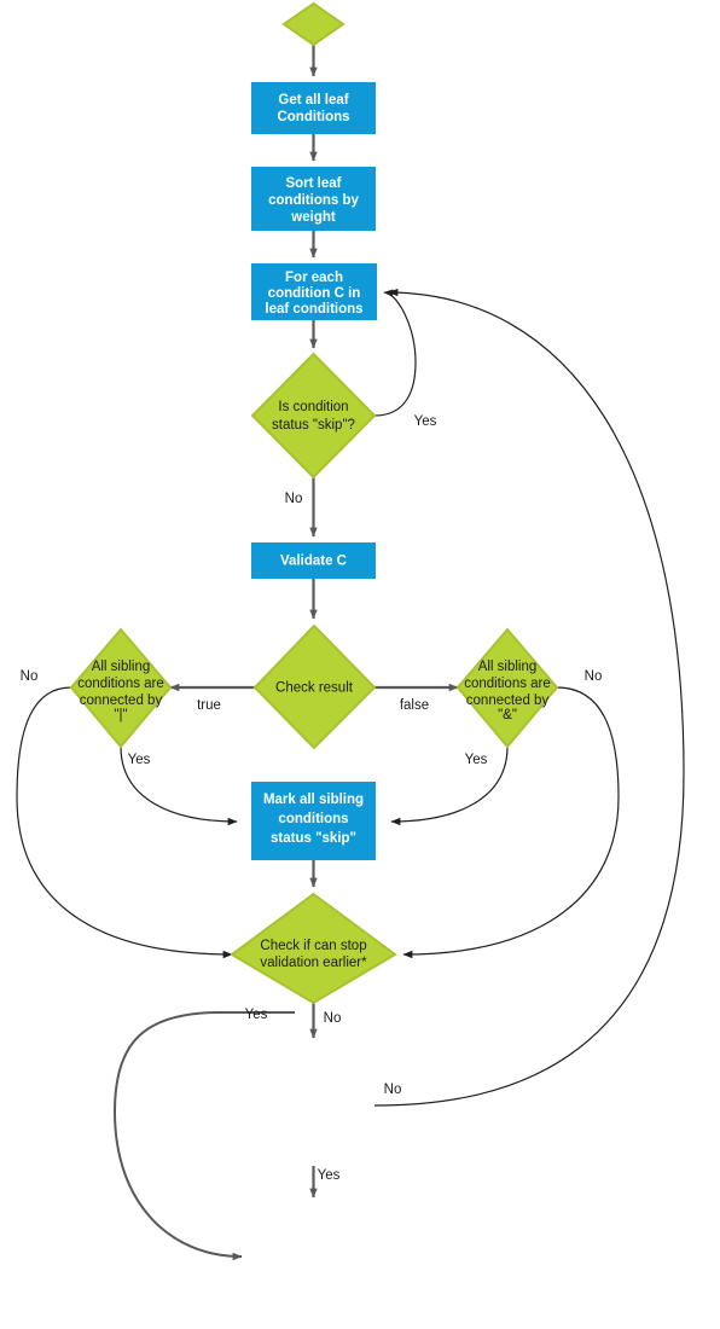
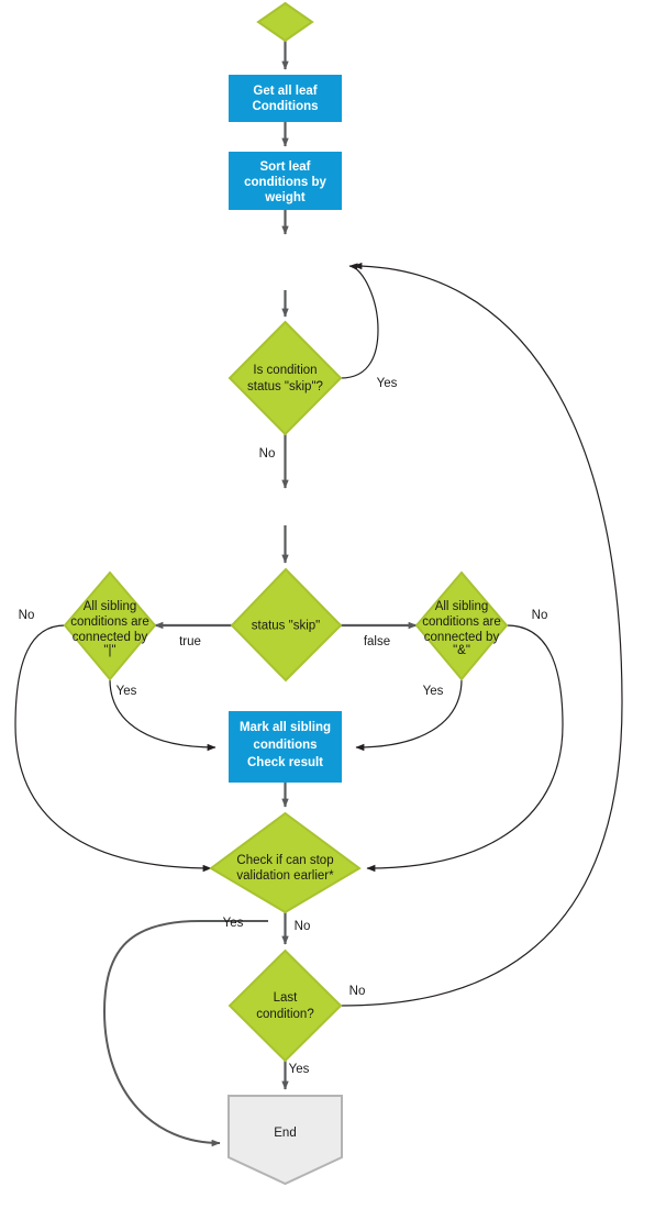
  Get all leaf
  Conditions
  Sort leaf
  conditions by
  weight
- For each
- condition C in
- leaf conditions
  Is condition
  status "skip"?
- Validate C
- Check result
+ status "skip"
  All sibling
  conditions are
  connected by
  "|"
  All sibling
  conditions are
  connected by
  "&"
  Mark all sibling
  conditions
- status "skip"
+ Check result
  Check if can stop
  validation earlier*
+ Last
+ condition?
+ End
  Yes
  No
  true
  false
  No
  Yes
  No
  Yes
  Yes
  No
  No
  Yes
